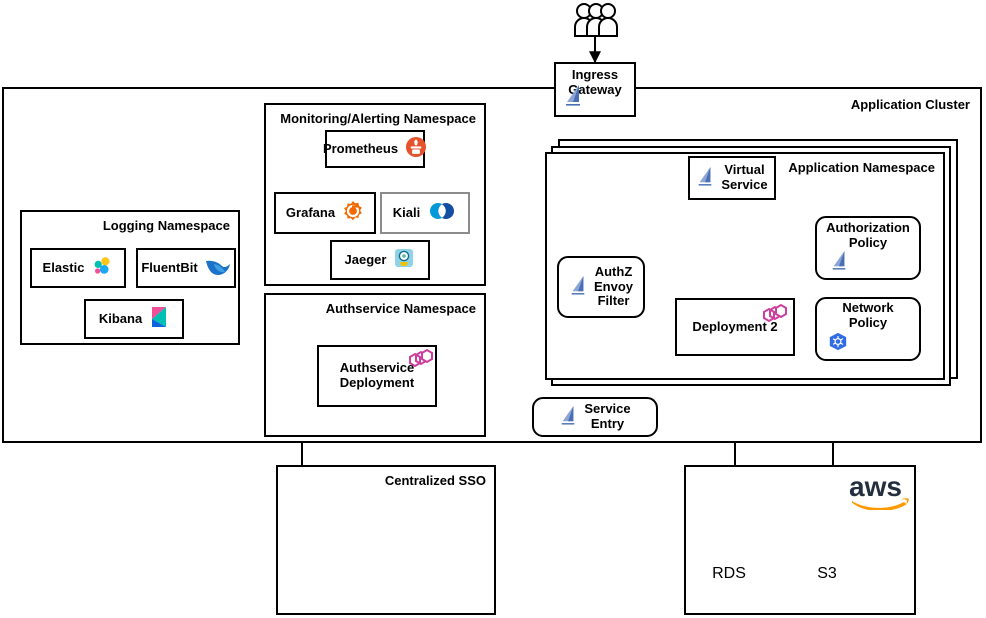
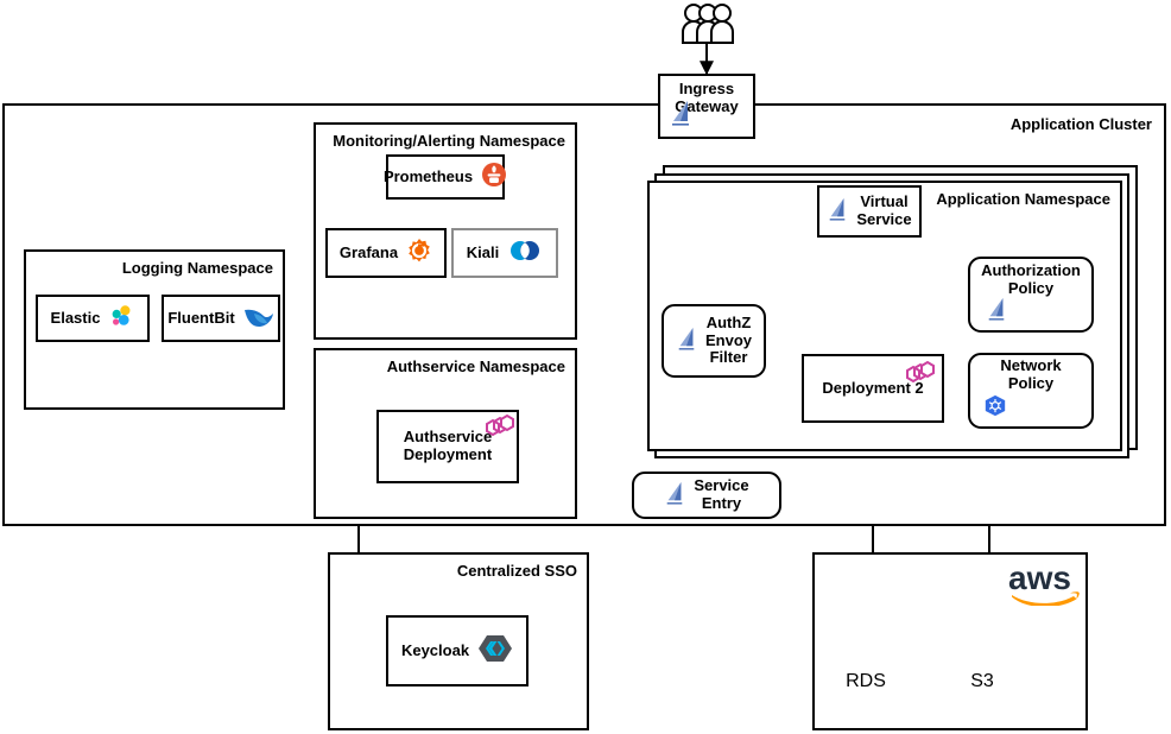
  Application Cluster
  Application Namespace
  Ingress
  Gateway
  Virtual
  Service
  AuthZ
  Envoy
  Filter
  Deployment 2
  Authorization
  Policy
  Network
  Policy
  Service
  Entry
  Monitoring/Alerting Namespace
  Prometheus
  Grafana
  Kiali
- Jaeger
  Logging Namespace
  Elastic
  FluentBit
- Kibana
  Authservice Namespace
  Authservice
  Deployment
  Centralized SSO
+ Keycloak
  aws
  RDS
  S3
